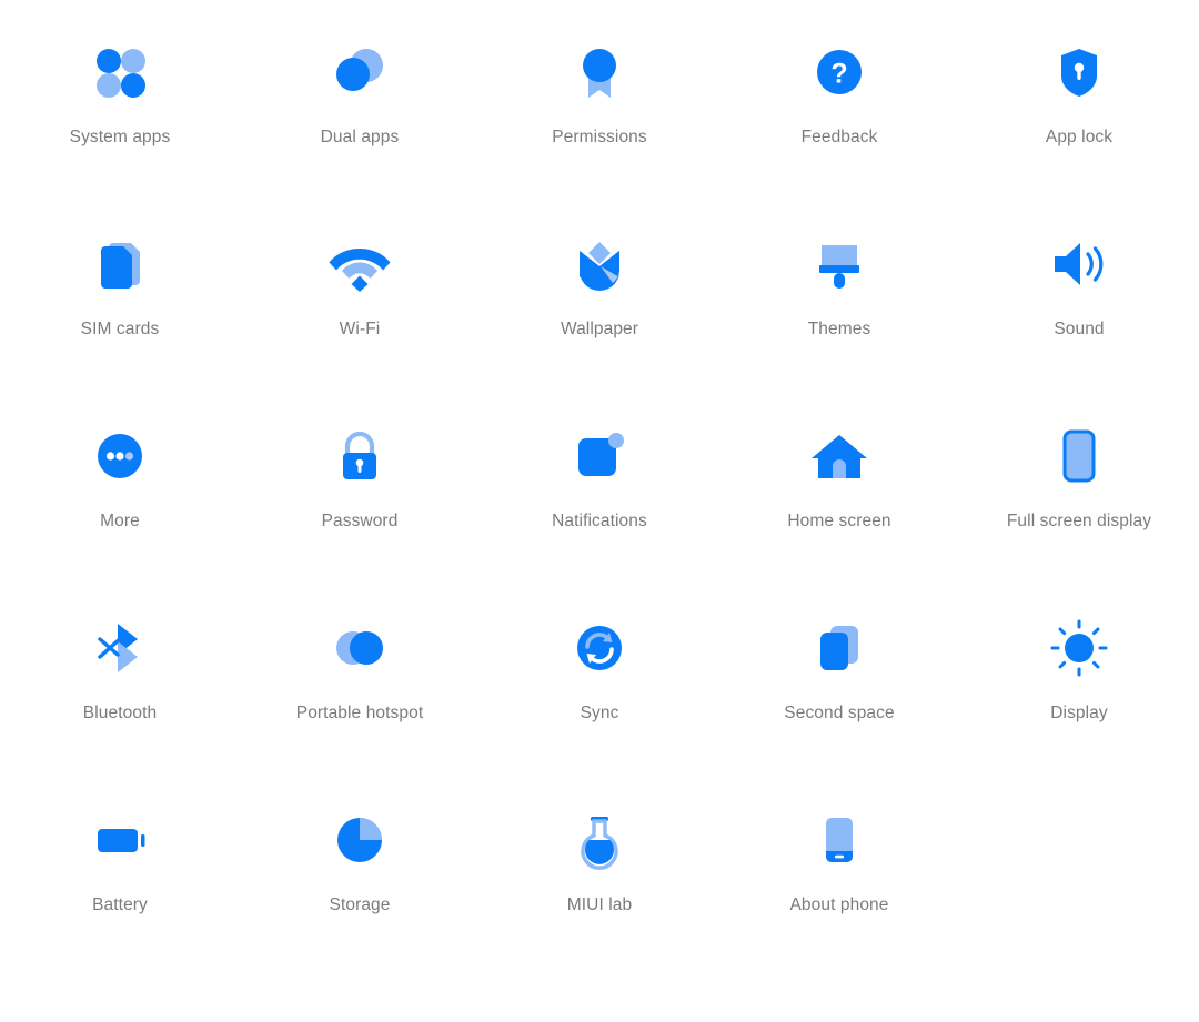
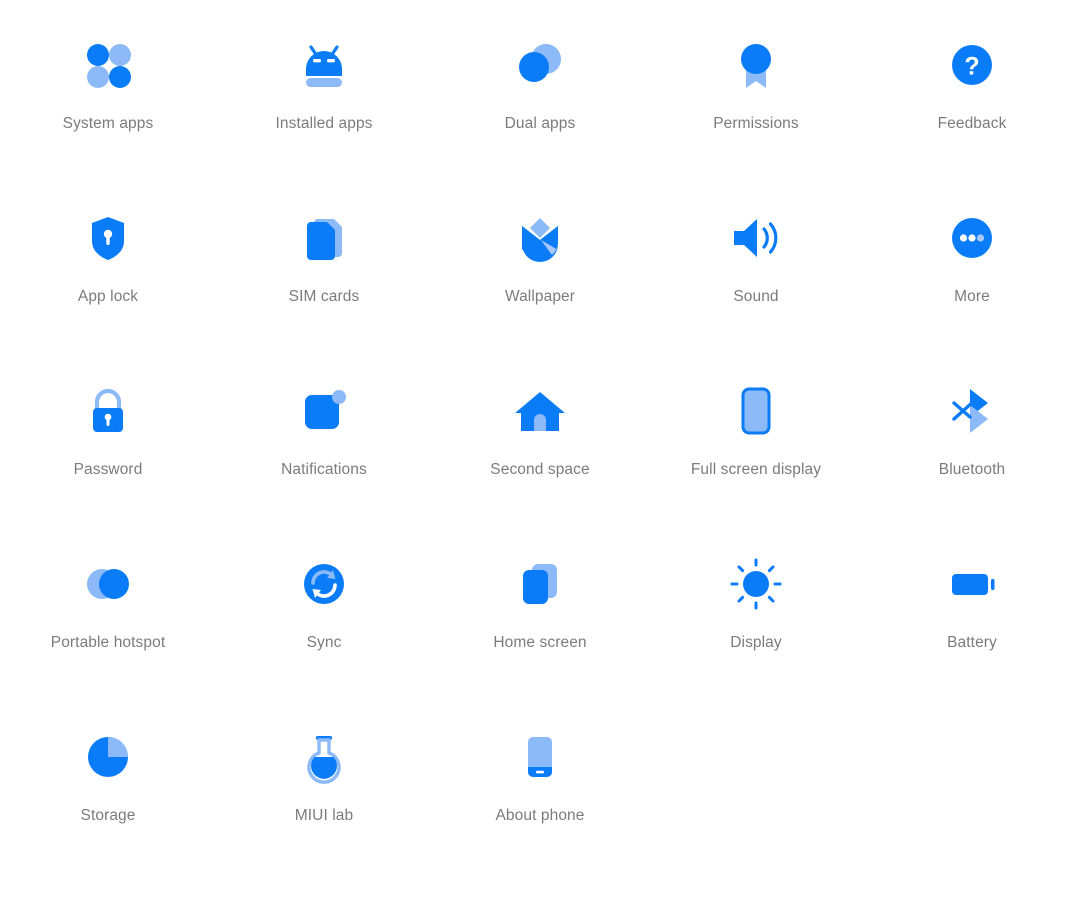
  System apps
+ Installed apps
  Dual apps
  Permissions
  ?
  Feedback
  App lock
  SIM cards
- Wi-Fi
  Wallpaper
- Themes
  Sound
  More
  Password
  Natifications
- Home screen
+ Second space
  Full screen display
  Bluetooth
  Portable hotspot
  Sync
- Second space
+ Home screen
  Display
  Battery
  Storage
  MIUI lab
  About phone
